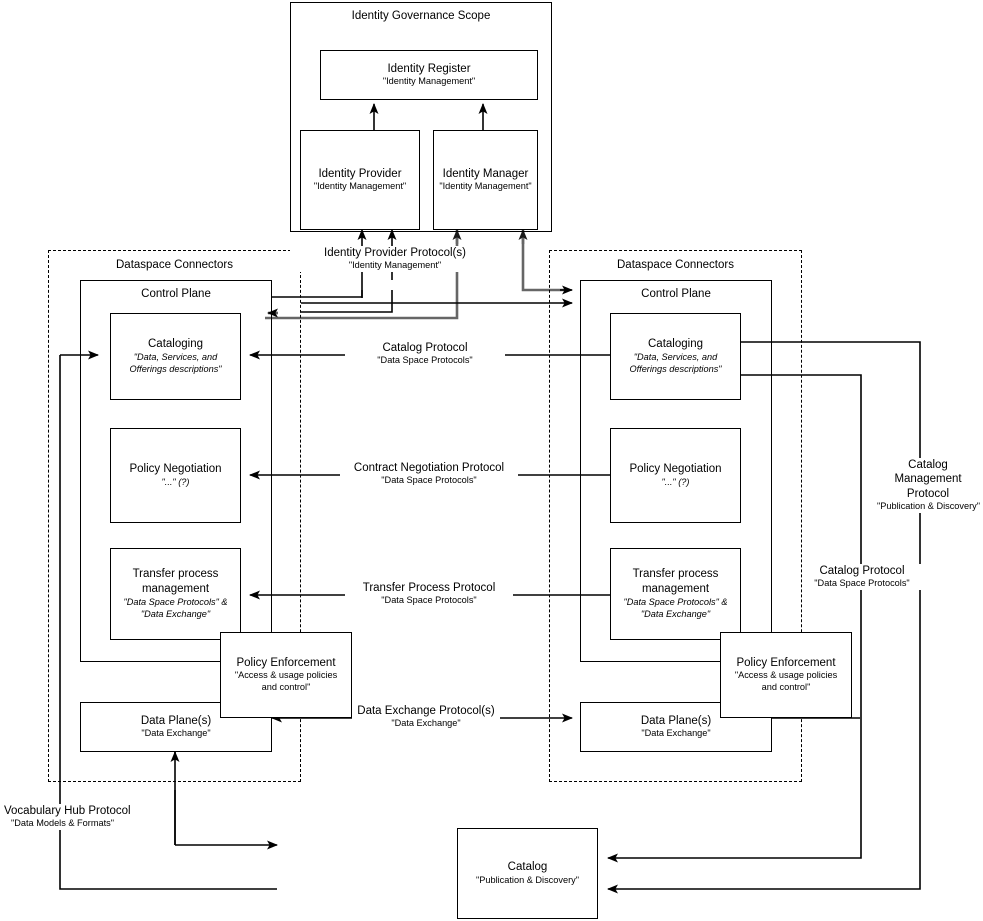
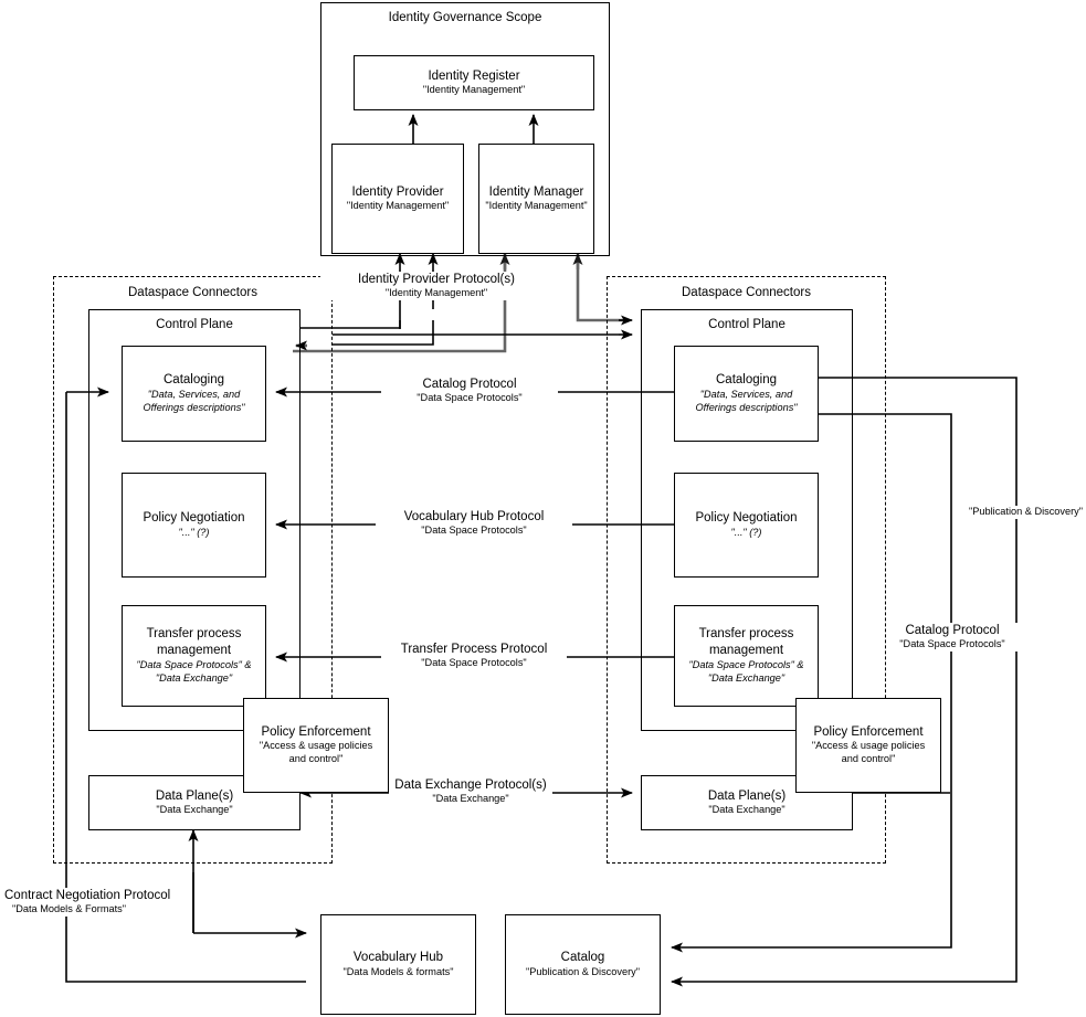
  Identity Governance Scope
  Identity Register
  "Identity Management"
  Identity Provider
  "Identity Management"
  Identity Manager
  "Identity Management"
  Dataspace Connectors
  Control Plane
  Cataloging
  "Data, Services, and
  Offerings descriptions"
  Policy Negotiation
  "..." (?)
  Transfer process
  management
  "Data Space Protocols" &
  "Data Exchange"
  Data Plane(s)
  "Data Exchange"
  Policy Enforcement
  "Access & usage policies
  and control"
  Dataspace Connectors
  Control Plane
  Cataloging
  "Data, Services, and
  Offerings descriptions"
  Policy Negotiation
  "..." (?)
  Transfer process
  management
  "Data Space Protocols" &
  "Data Exchange"
  Data Plane(s)
  "Data Exchange"
  Policy Enforcement
  "Access & usage policies
  and control"
+ Vocabulary Hub
+ "Data Models & formats"
  Catalog
  "Publication & Discovery"
  Identity Provider Protocol(s)
  "Identity Management"
  Catalog Protocol
  "Data Space Protocols"
- Contract Negotiation Protocol
+ Vocabulary Hub Protocol
  "Data Space Protocols"
  Transfer Process Protocol
  "Data Space Protocols"
  Data Exchange Protocol(s)
  "Data Exchange"
- Catalog Management Protocol
  "Publication & Discovery"
  Catalog Protocol
  "Data Space Protocols"
- Vocabulary Hub Protocol
+ Contract Negotiation Protocol
  "Data Models & Formats"
